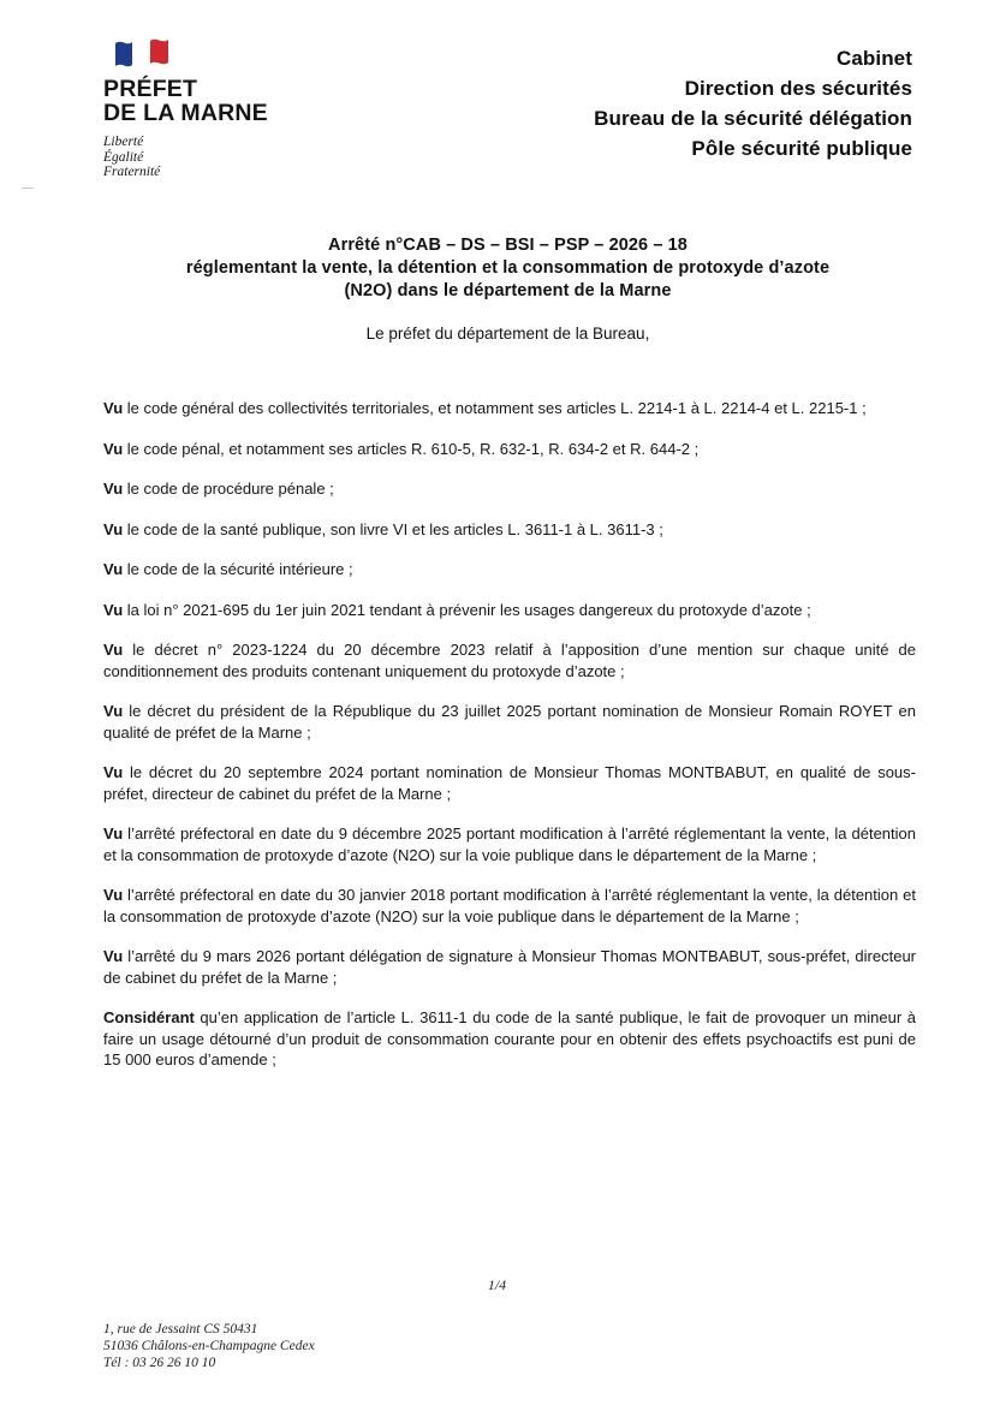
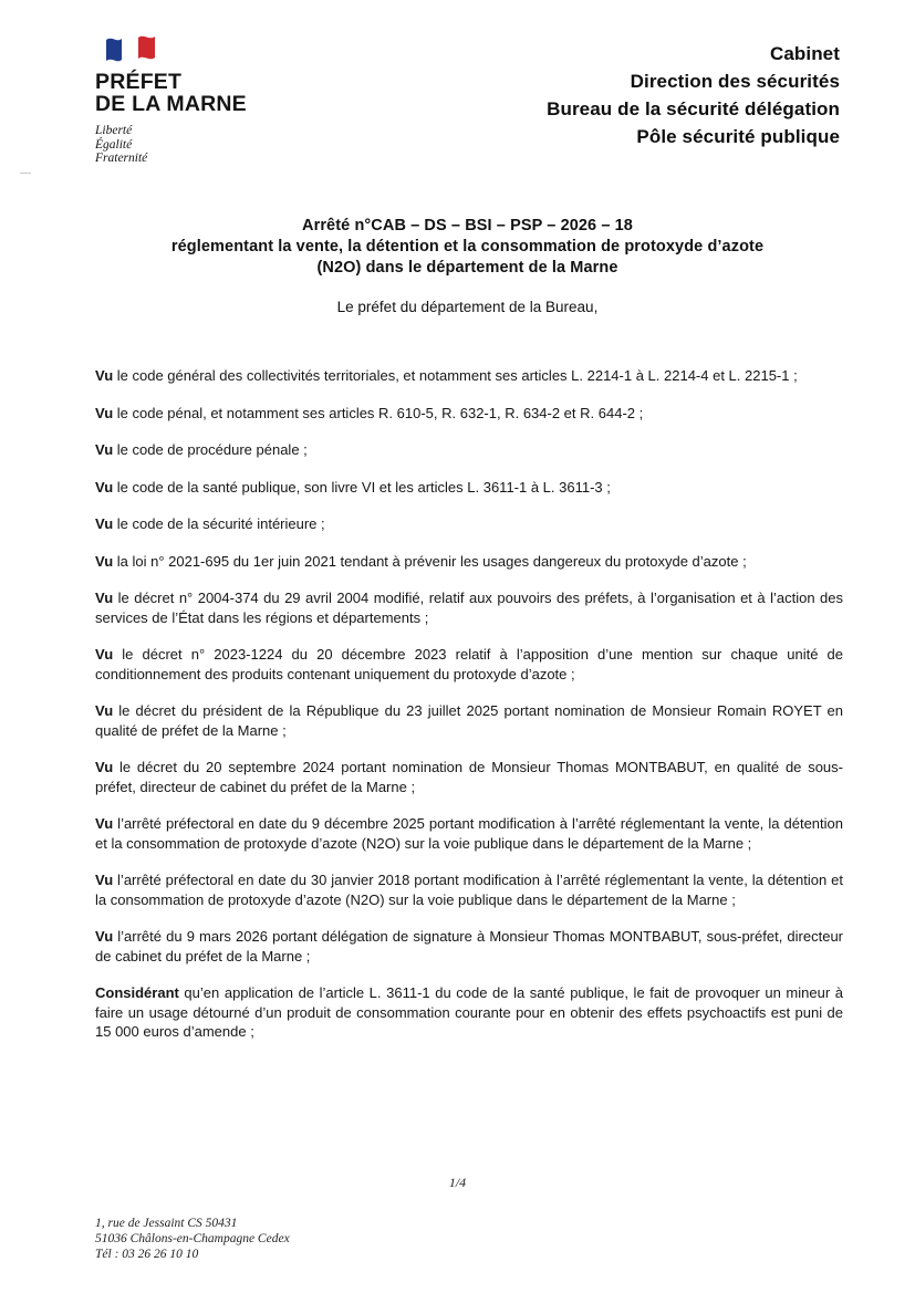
  PRÉFET
  DE LA MARNE
  Liberté
  Égalité
  Fraternité
  Cabinet
  Direction des sécurités
  Bureau de la sécurité délégation
  Pôle sécurité publique
  Arrêté n°CAB – DS – BSI – PSP – 2026 – 18
  réglementant la vente, la détention et la consommation de protoxyde d’azote
  (N2O) dans le département de la Marne
  Le préfet du département de la Bureau,
  Vu le code général des collectivités territoriales, et notamment ses articles L. 2214-1 à L. 2214-4 et L. 2215-1 ;
  Vu le code pénal, et notamment ses articles R. 610-5, R. 632-1, R. 634-2 et R. 644-2 ;
  Vu le code de procédure pénale ;
  Vu le code de la santé publique, son livre VI et les articles L. 3611-1 à L. 3611-3 ;
  Vu le code de la sécurité intérieure ;
  Vu la loi n° 2021-695 du 1er juin 2021 tendant à prévenir les usages dangereux du protoxyde d’azote ;
+ Vu le décret n° 2004-374 du 29 avril 2004 modifié, relatif aux pouvoirs des préfets, à l’organisation et à l’action des services de l’État dans les régions et départements ;
  Vu le décret n° 2023-1224 du 20 décembre 2023 relatif à l’apposition d’une mention sur chaque unité de conditionnement des produits contenant uniquement du protoxyde d’azote ;
  Vu le décret du président de la République du 23 juillet 2025 portant nomination de Monsieur Romain ROYET en qualité de préfet de la Marne ;
  Vu le décret du 20 septembre 2024 portant nomination de Monsieur Thomas MONTBABUT, en qualité de sous-préfet, directeur de cabinet du préfet de la Marne ;
  Vu l’arrêté préfectoral en date du 9 décembre 2025 portant modification à l’arrêté réglementant la vente, la détention et la consommation de protoxyde d’azote (N2O) sur la voie publique dans le département de la Marne ;
  Vu l’arrêté préfectoral en date du 30 janvier 2018 portant modification à l’arrêté réglementant la vente, la détention et la consommation de protoxyde d’azote (N2O) sur la voie publique dans le département de la Marne ;
  Vu l’arrêté du 9 mars 2026 portant délégation de signature à Monsieur Thomas MONTBABUT, sous-préfet, directeur de cabinet du préfet de la Marne ;
  Considérant qu’en application de l’article L. 3611-1 du code de la santé publique, le fait de provoquer un mineur à faire un usage détourné d’un produit de consommation courante pour en obtenir des effets psychoactifs est puni de 15 000 euros d’amende ;
  1/4
  1, rue de Jessaint CS 50431
  51036 Châlons-en-Champagne Cedex
  Tél : 03 26 26 10 10
